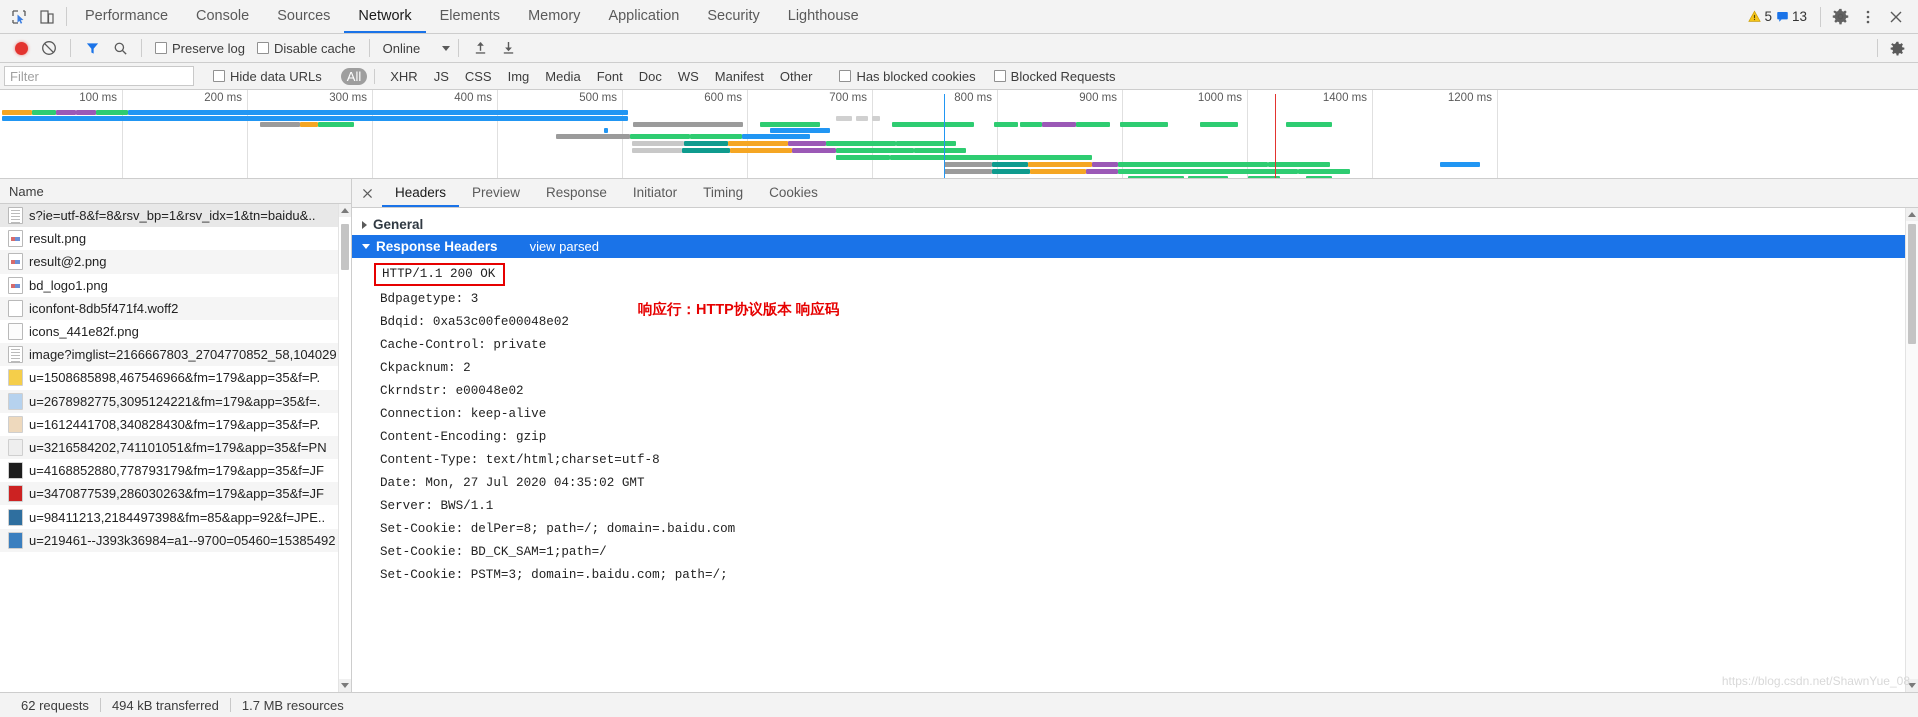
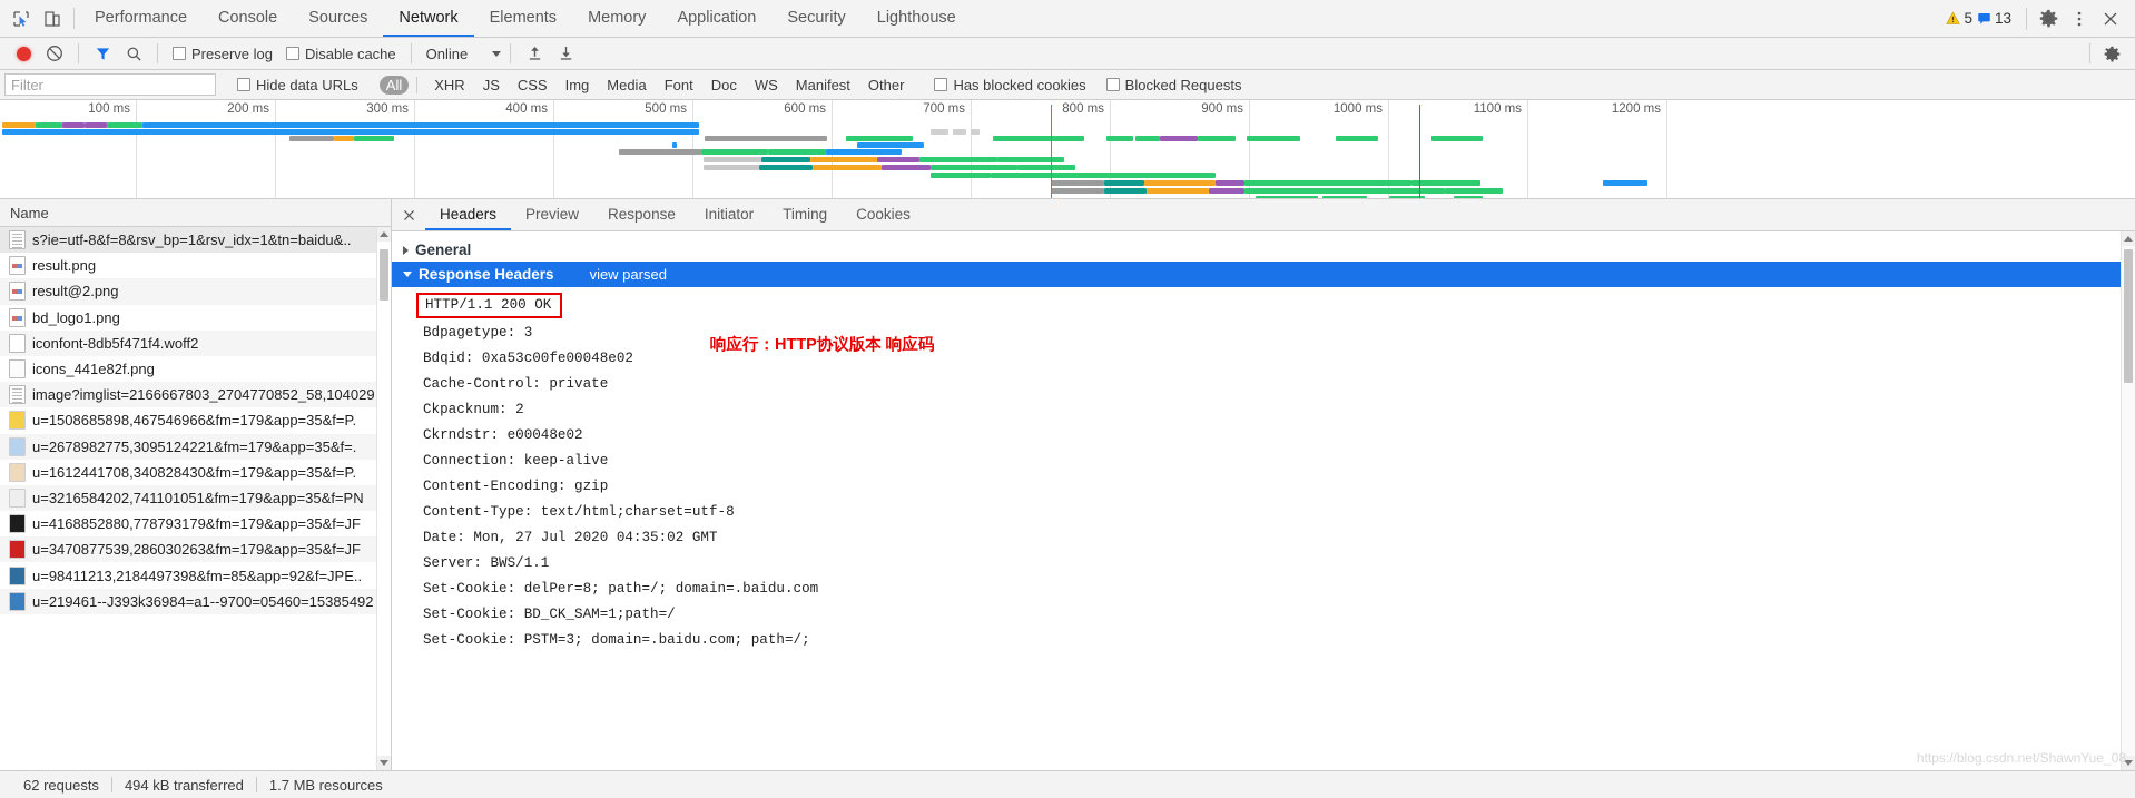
  Performance
  Console
  Sources
  Network
  Elements
  Memory
  Application
  Security
  Lighthouse
  5
  13
  Preserve log
  Disable cache
  Online
  Filter
  Hide data URLs
  All
  XHR
  JS
  CSS
  Img
  Media
  Font
  Doc
  WS
  Manifest
  Other
  Has blocked cookies
  Blocked Requests
  100 ms
  200 ms
  300 ms
  400 ms
  500 ms
  600 ms
  700 ms
  800 ms
  900 ms
  1000 ms
- 1400 ms
+ 1100 ms
  1200 ms
  Name
  s?ie=utf-8&f=8&rsv_bp=1&rsv_idx=1&tn=baidu&..
  result.png
  result@2.png
  bd_logo1.png
  iconfont-8db5f471f4.woff2
  icons_441e82f.png
  image?imglist=2166667803_2704770852_58,104029
  u=1508685898,467546966&fm=179&app=35&f=P.
  u=2678982775,3095124221&fm=179&app=35&f=.
  u=1612441708,340828430&fm=179&app=35&f=P.
  u=3216584202,741101051&fm=179&app=35&f=PN
  u=4168852880,778793179&fm=179&app=35&f=JF
  u=3470877539,286030263&fm=179&app=35&f=JF
  u=98411213,2184497398&fm=85&app=92&f=JPE..
  u=219461--J393k36984=a1--9700=05460=15385492
  Headers
  Preview
  Response
  Initiator
  Timing
  Cookies
  General
  Response Headers
  view parsed
  HTTP/1.1 200 OK
  Bdpagetype: 3
  Bdqid: 0xa53c00fe00048e02
  Cache-Control: private
  Ckpacknum: 2
  Ckrndstr: e00048e02
  Connection: keep-alive
  Content-Encoding: gzip
  Content-Type: text/html;charset=utf-8
  Date: Mon, 27 Jul 2020 04:35:02 GMT
  Server: BWS/1.1
  Set-Cookie: delPer=8; path=/; domain=.baidu.com
  Set-Cookie: BD_CK_SAM=1;path=/
  Set-Cookie: PSTM=3; domain=.baidu.com; path=/;
  响应行：HTTP协议版本 响应码
  62 requests
  494 kB transferred
  1.7 MB resources
  https://blog.csdn.net/ShawnYue_08
